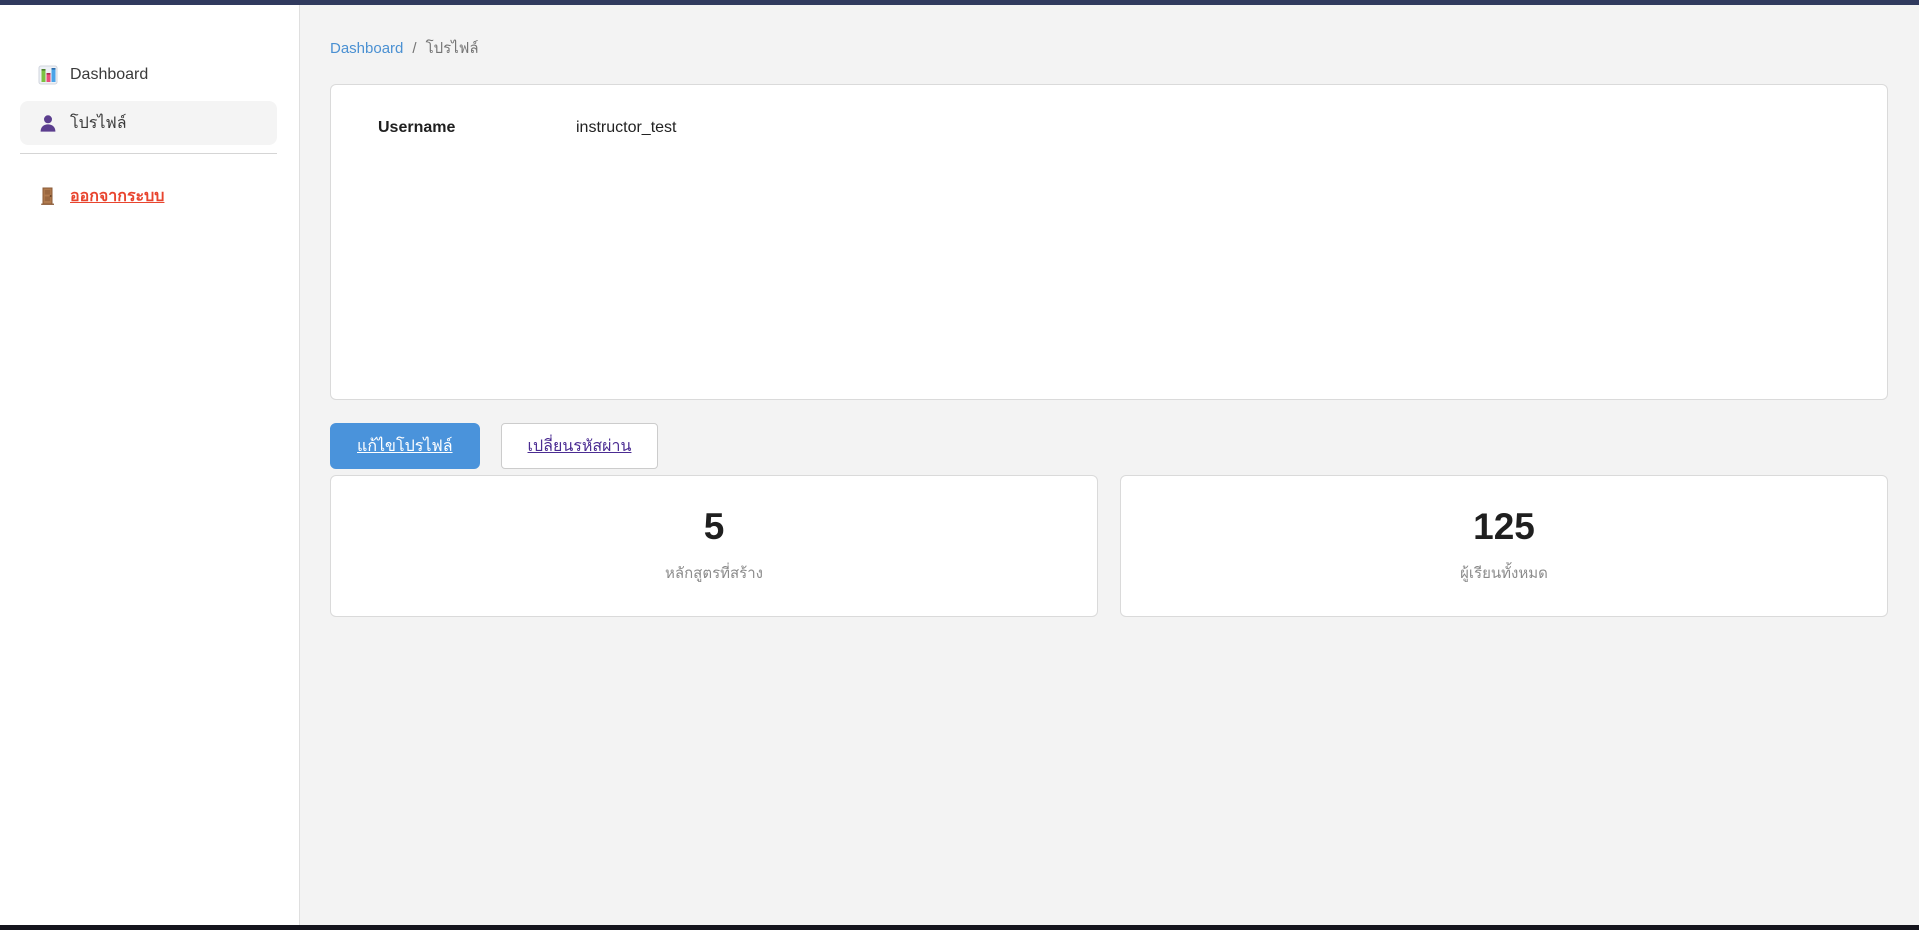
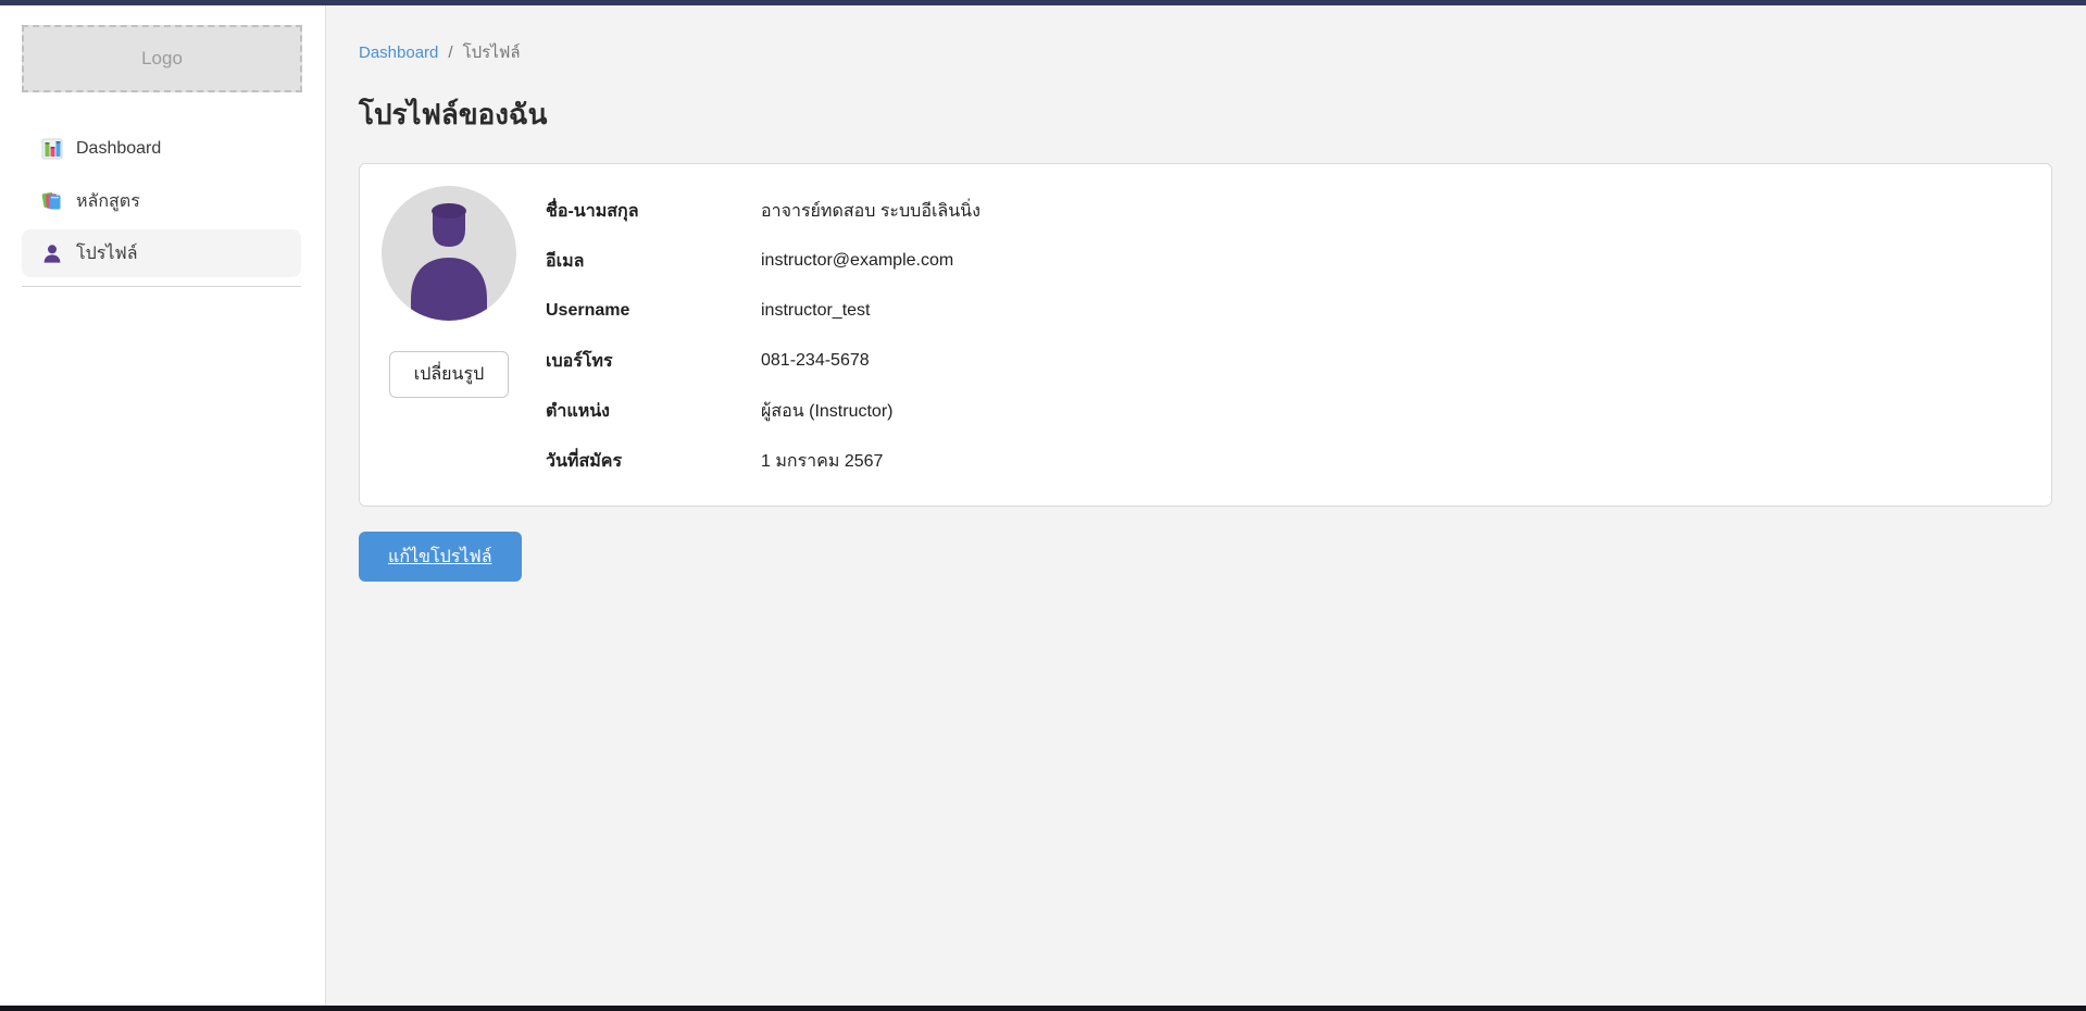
+ Logo
  Dashboard
+ หลักสูตร
  โปรไฟล์
- ออกจากระบบ
  Dashboard
  /
  โปรไฟล์
+ โปรไฟล์ของฉัน
+ เปลี่ยนรูป
+ ชื่อ-นามสกุล
+ อาจารย์ทดสอบ ระบบอีเลินนิ่ง
+ อีเมล
+ instructor@example.com
  Username
  instructor_test
+ เบอร์โทร
+ 081-234-5678
+ ตำแหน่ง
+ ผู้สอน (Instructor)
+ วันที่สมัคร
+ 1 มกราคม 2567
  แก้ไขโปรไฟล์
- เปลี่ยนรหัสผ่าน
- 5
- หลักสูตรที่สร้าง
- 125
- ผู้เรียนทั้งหมด
